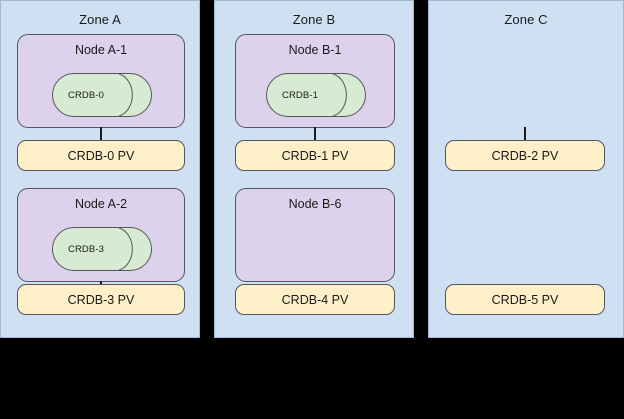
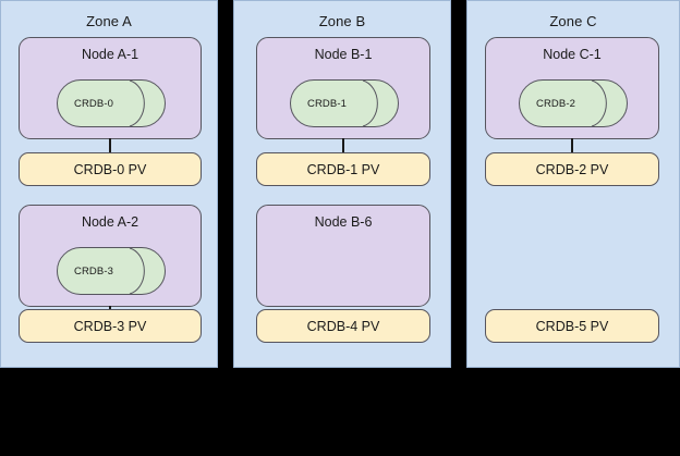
  Zone A
  Node A-1
  CRDB-0
  CRDB-0 PV
  Node A-2
  CRDB-3
  CRDB-3 PV
  Zone B
  Node B-1
  CRDB-1
  CRDB-1 PV
  Node B-6
  CRDB-4 PV
  Zone C
+ Node C-1
+ CRDB-2
  CRDB-2 PV
  CRDB-5 PV
